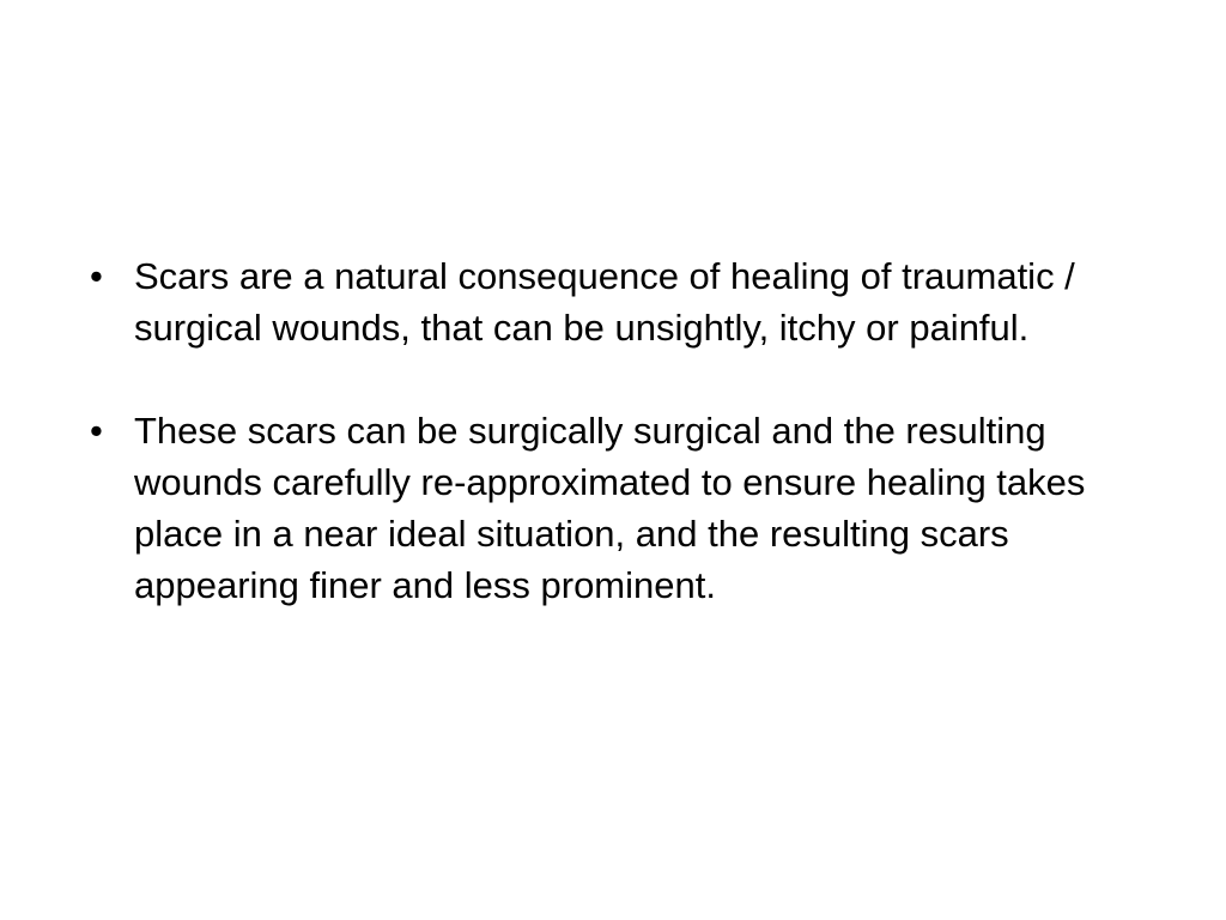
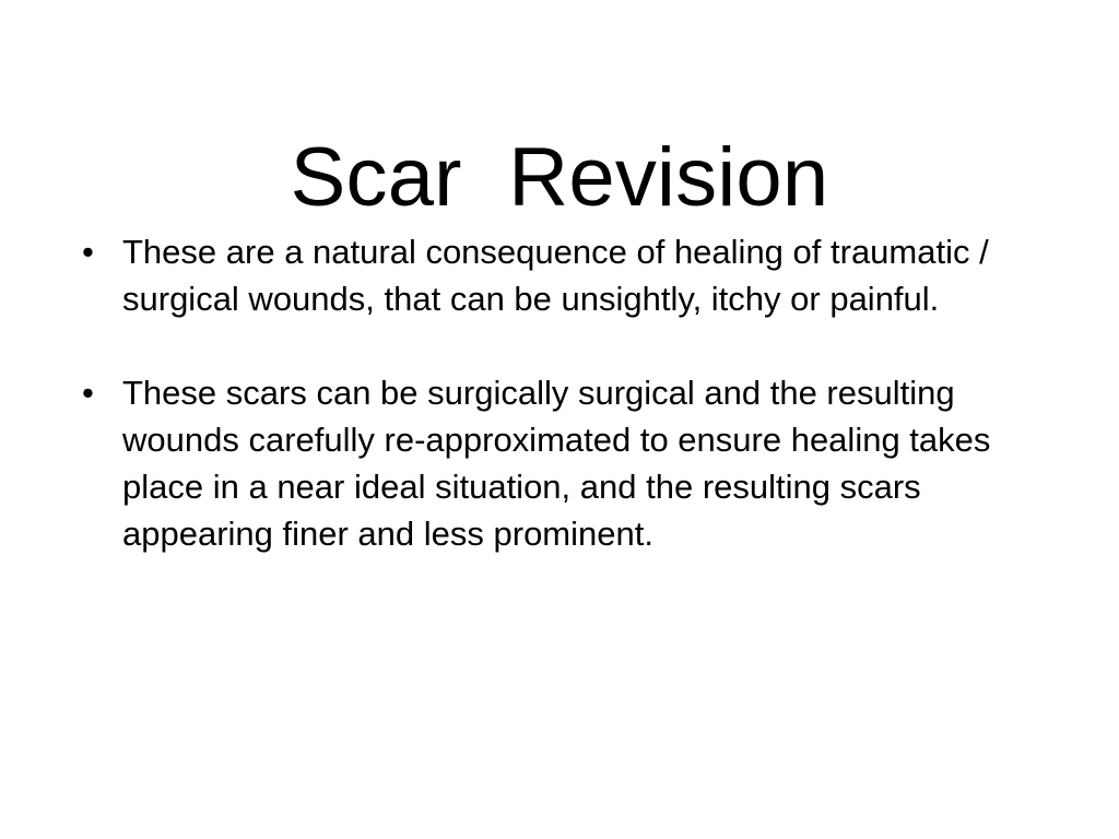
+ Scar Revision
  •
- Scars are a natural consequence of healing of traumatic / surgical wounds, that can be unsightly, itchy or painful.
+ These are a natural consequence of healing of traumatic / surgical wounds, that can be unsightly, itchy or painful.
  •
  These scars can be surgically surgical and the resulting wounds carefully re-approximated to ensure healing takes place in a near ideal situation, and the resulting scars appearing finer and less prominent.
